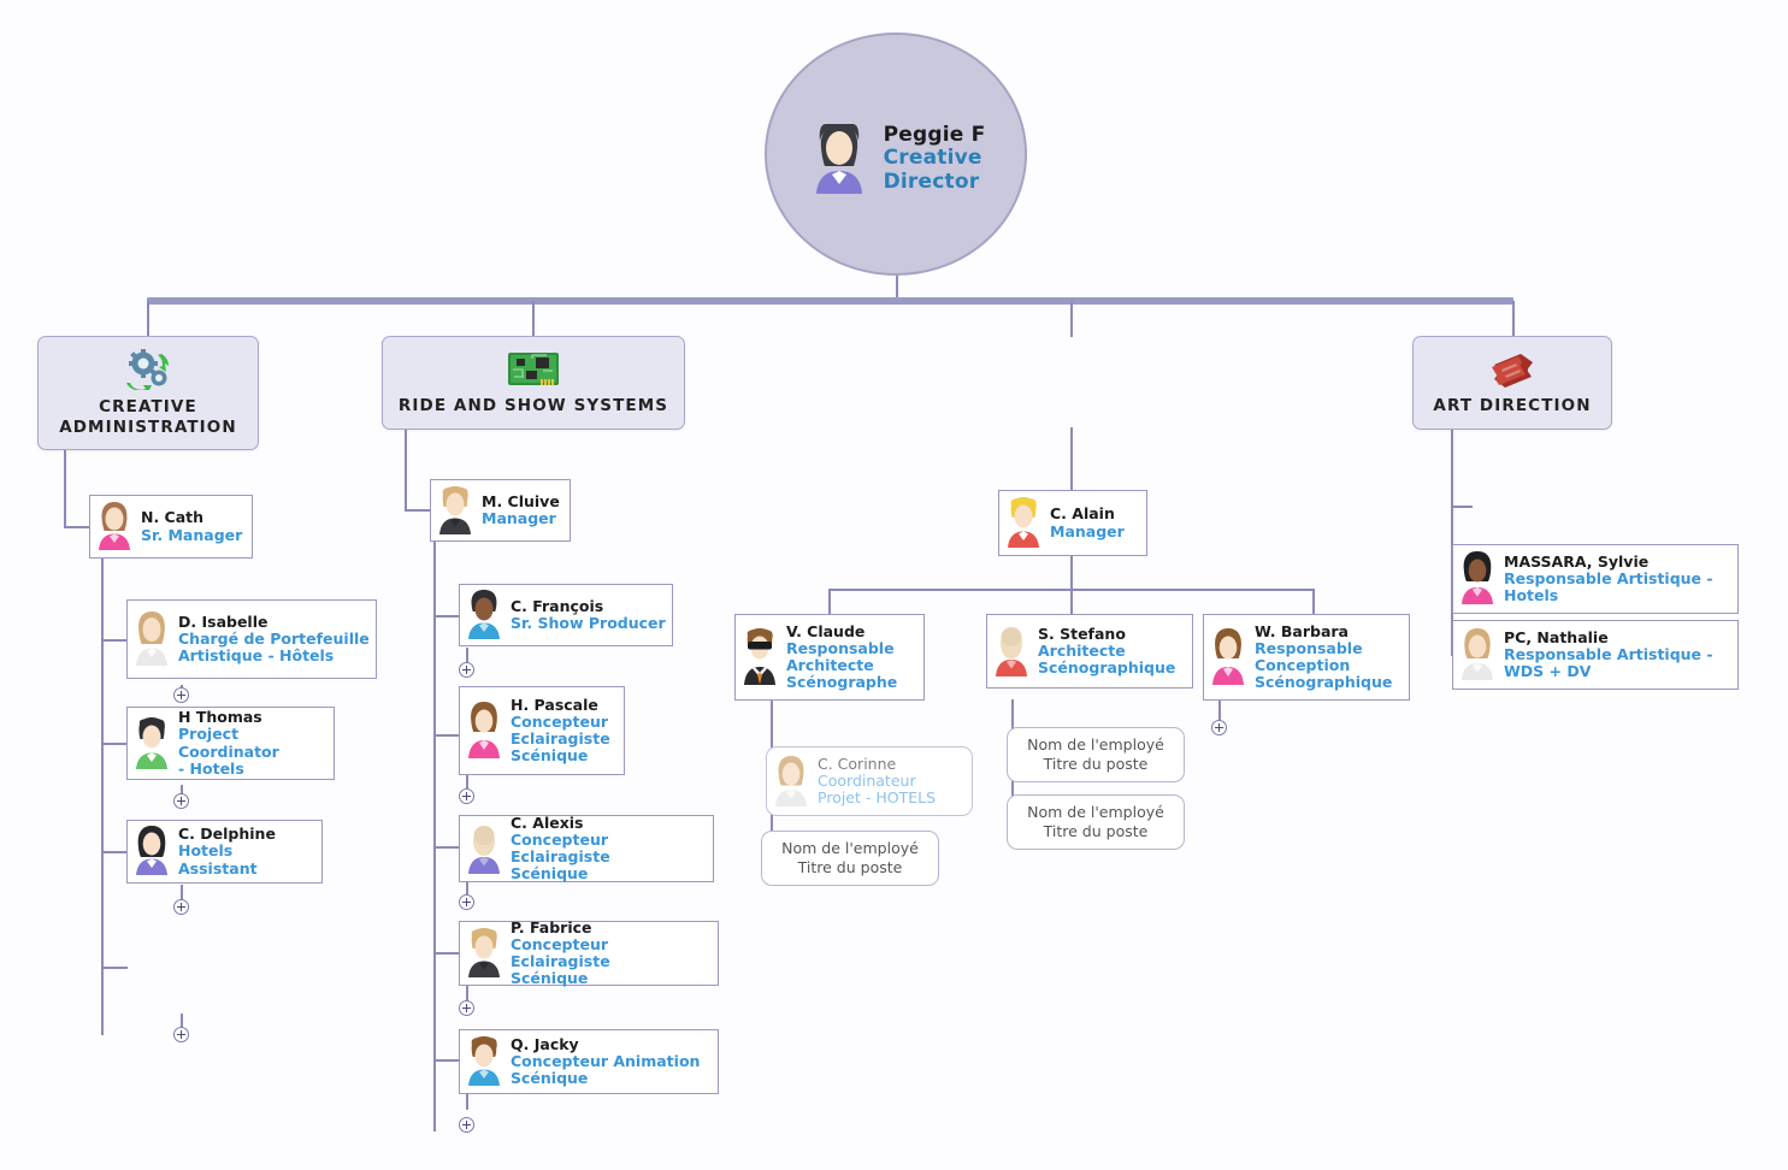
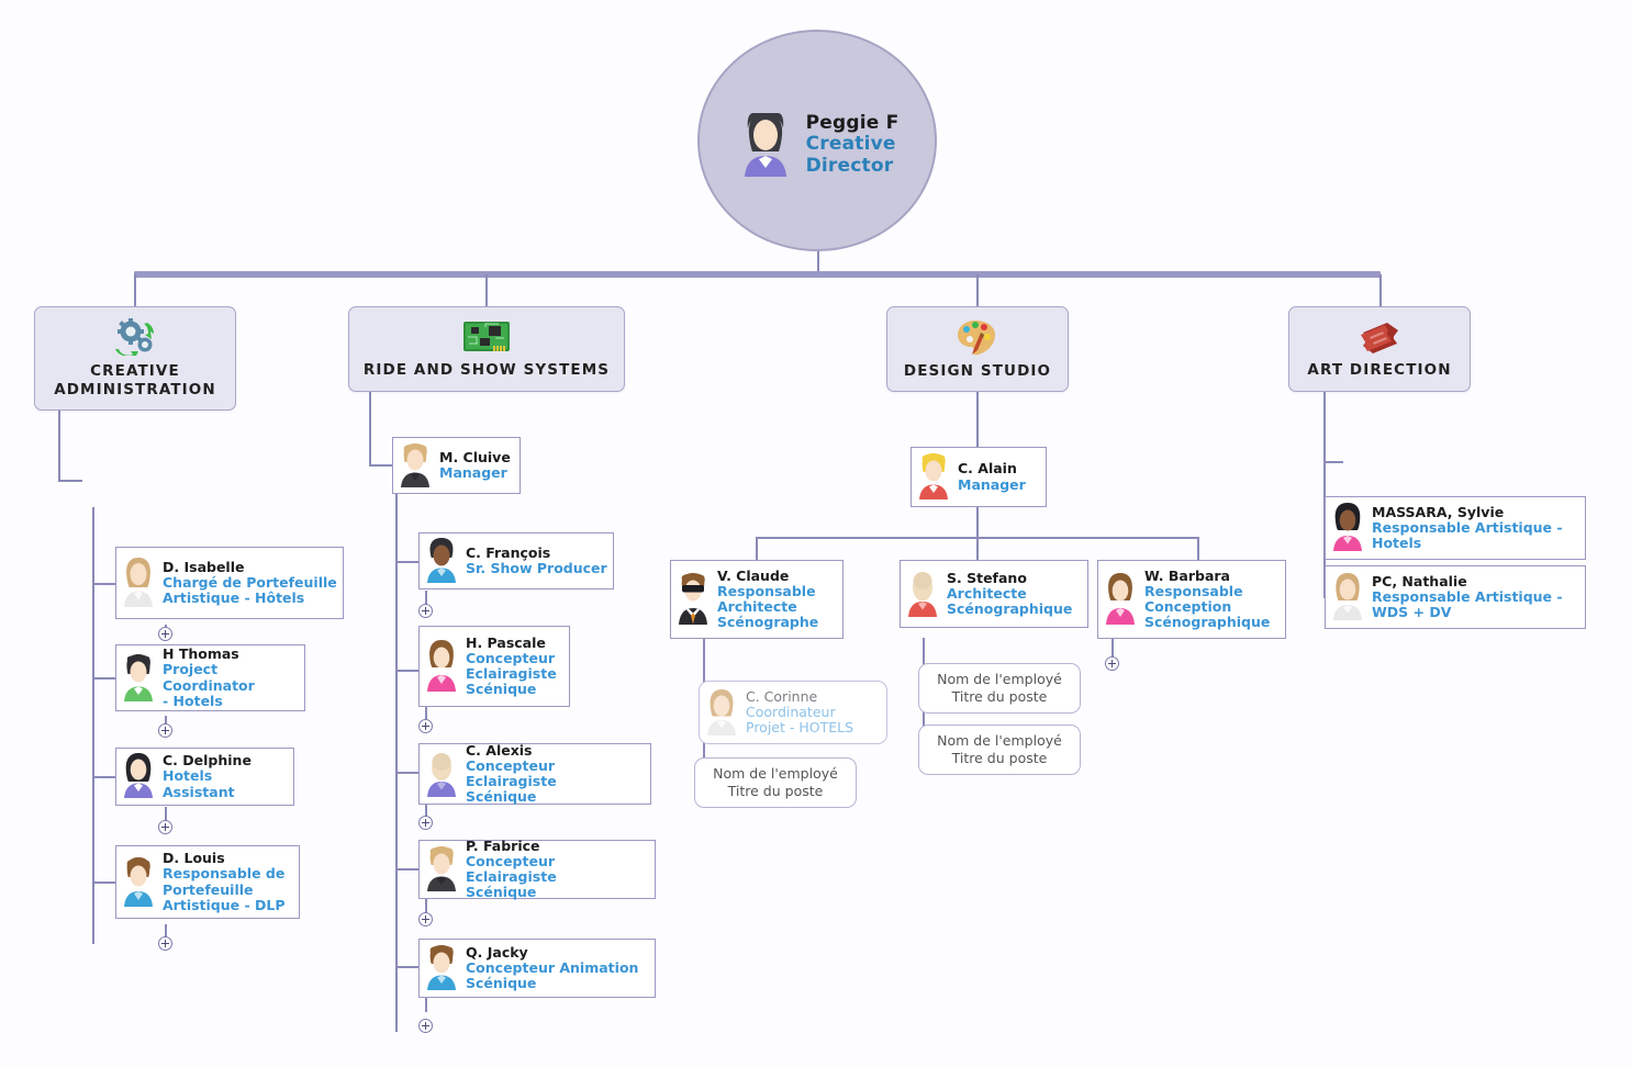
  Peggie F
  Creative
  Director
  CREATIVE
  ADMINISTRATION
  RIDE AND SHOW SYSTEMS
+ DESIGN STUDIO
  ART DIRECTION
- N. Cath
- Sr. Manager
  D. Isabelle
  Chargé de Portefeuille
  Artistique - Hôtels
  H Thomas
  Project Coordinator
  - Hotels
  C. Delphine
  Hotels Assistant
+ D. Louis
+ Responsable de
+ Portefeuille
+ Artistique - DLP
  M. Cluive
  Manager
  C. François
  Sr. Show Producer
  H. Pascale
  Concepteur
  Eclairagiste
  Scénique
  C. Alexis
  Concepteur Eclairagiste
  Scénique
  P. Fabrice
  Concepteur Eclairagiste
  Scénique
  Q. Jacky
  Concepteur Animation
  Scénique
  C. Alain
  Manager
  V. Claude
  Responsable
  Architecte
  Scénographe
  S. Stefano
  Architecte
  Scénographique
  W. Barbara
  Responsable
  Conception
  Scénographique
  C. Corinne
  Coordinateur
  Projet - HOTELS
  Nom de l'employé
  Titre du poste
  Nom de l'employé
  Titre du poste
  Nom de l'employé
  Titre du poste
  MASSARA, Sylvie
  Responsable Artistique -
  Hotels
  PC, Nathalie
  Responsable Artistique -
  WDS + DV
